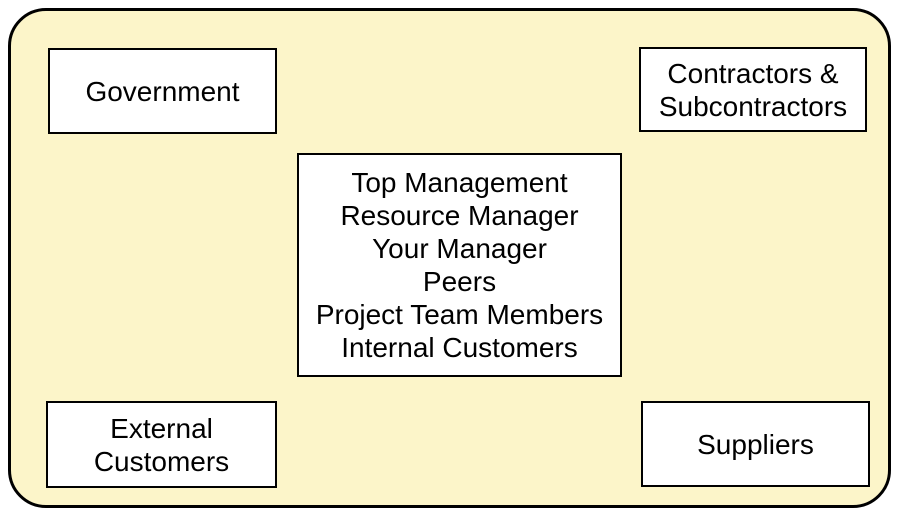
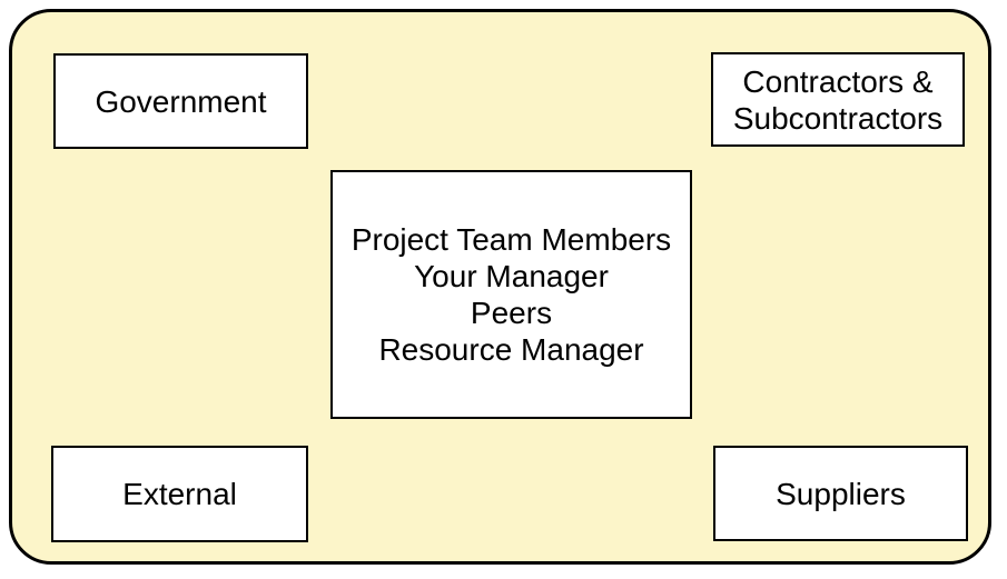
  Government
  Contractors &
  Subcontractors
- Top Management
- Resource Manager
+ Project Team Members
  Your Manager
  Peers
- Project Team Members
+ Resource Manager
- Internal Customers
  External
- Customers
  Suppliers
